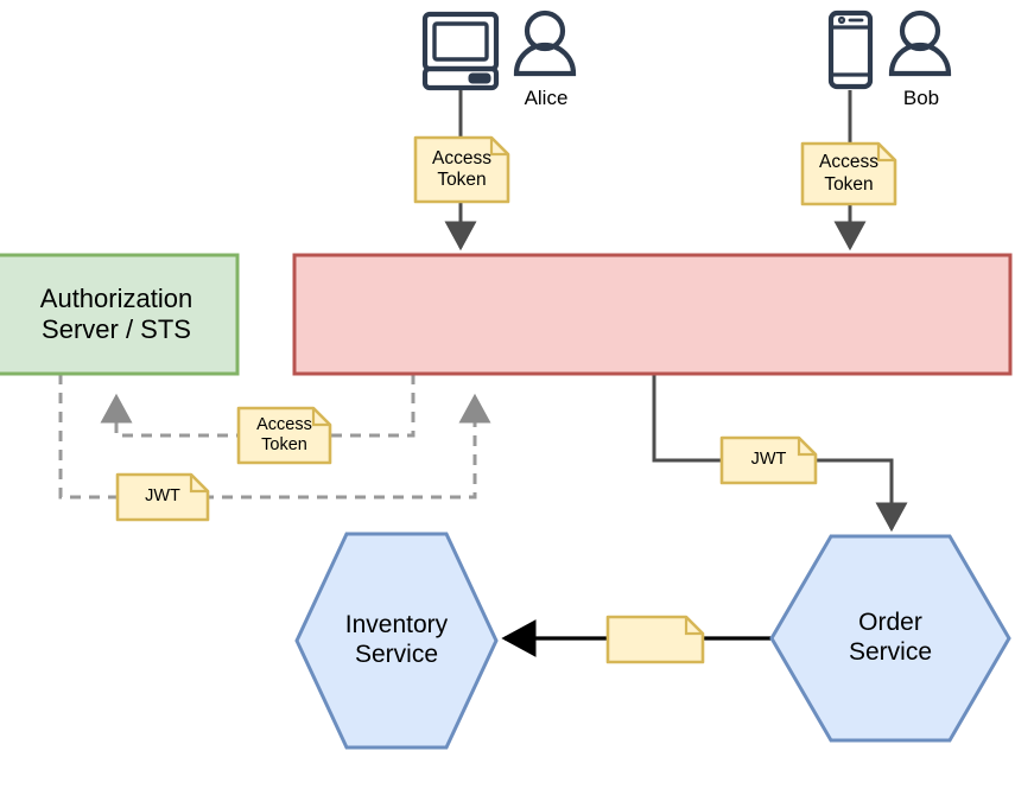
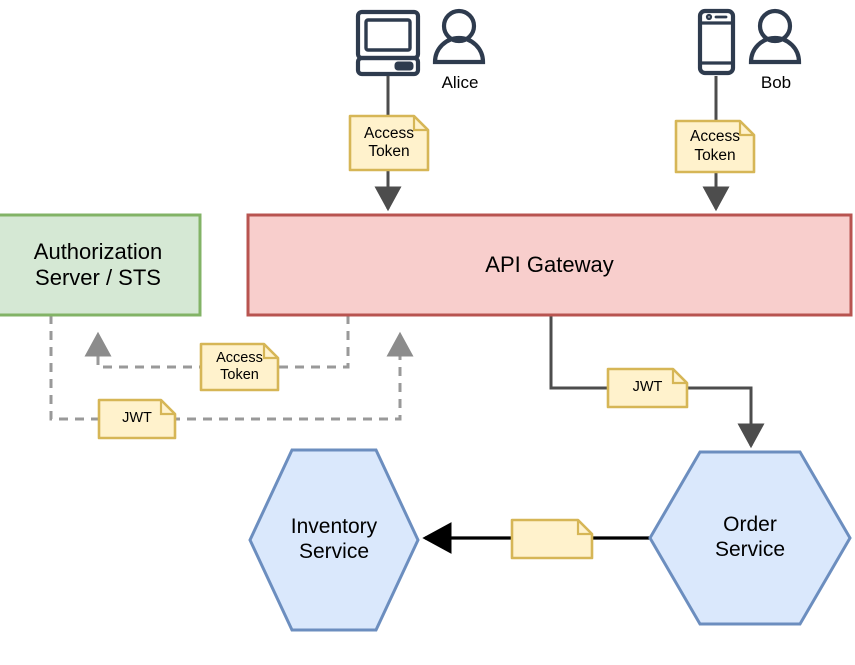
  Alice
  Bob
  Access
  Token
  Access
  Token
  Authorization
  Server / STS
+ API Gateway
  Access
  Token
  JWT
  JWT
  Inventory
  Service
  Order
  Service
